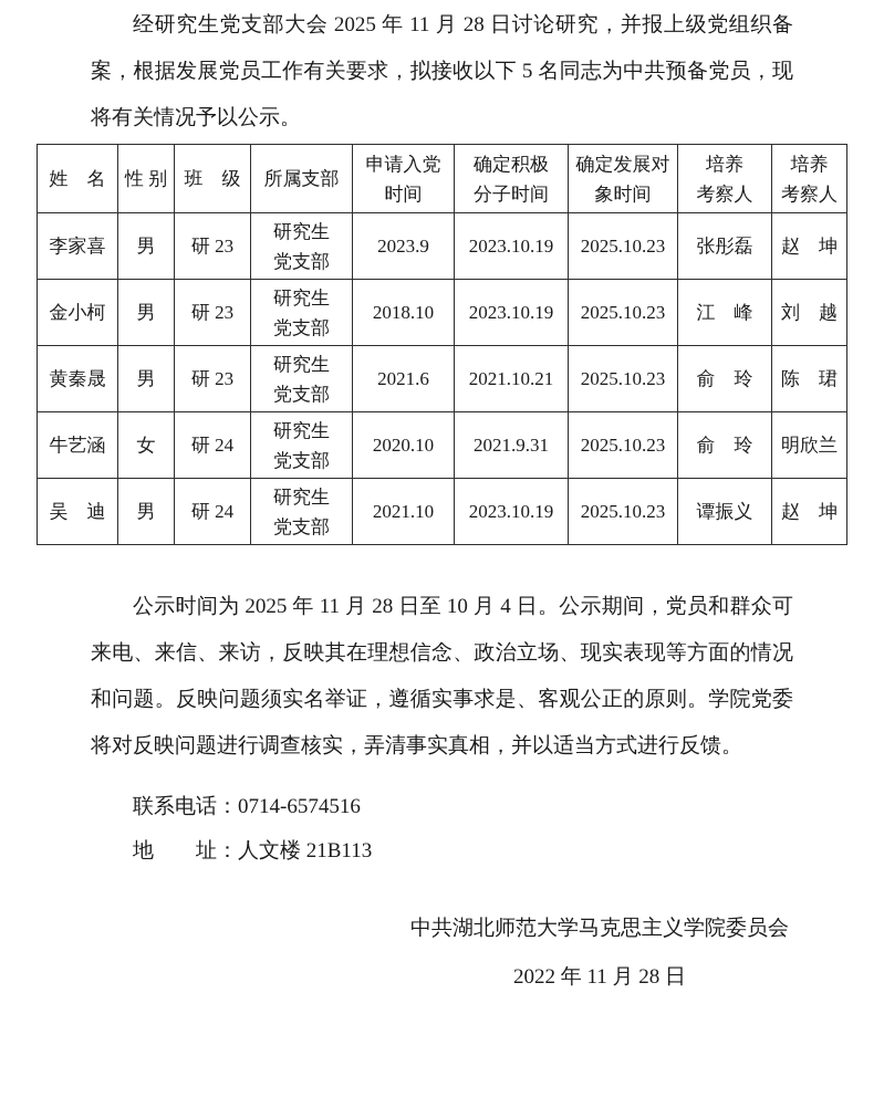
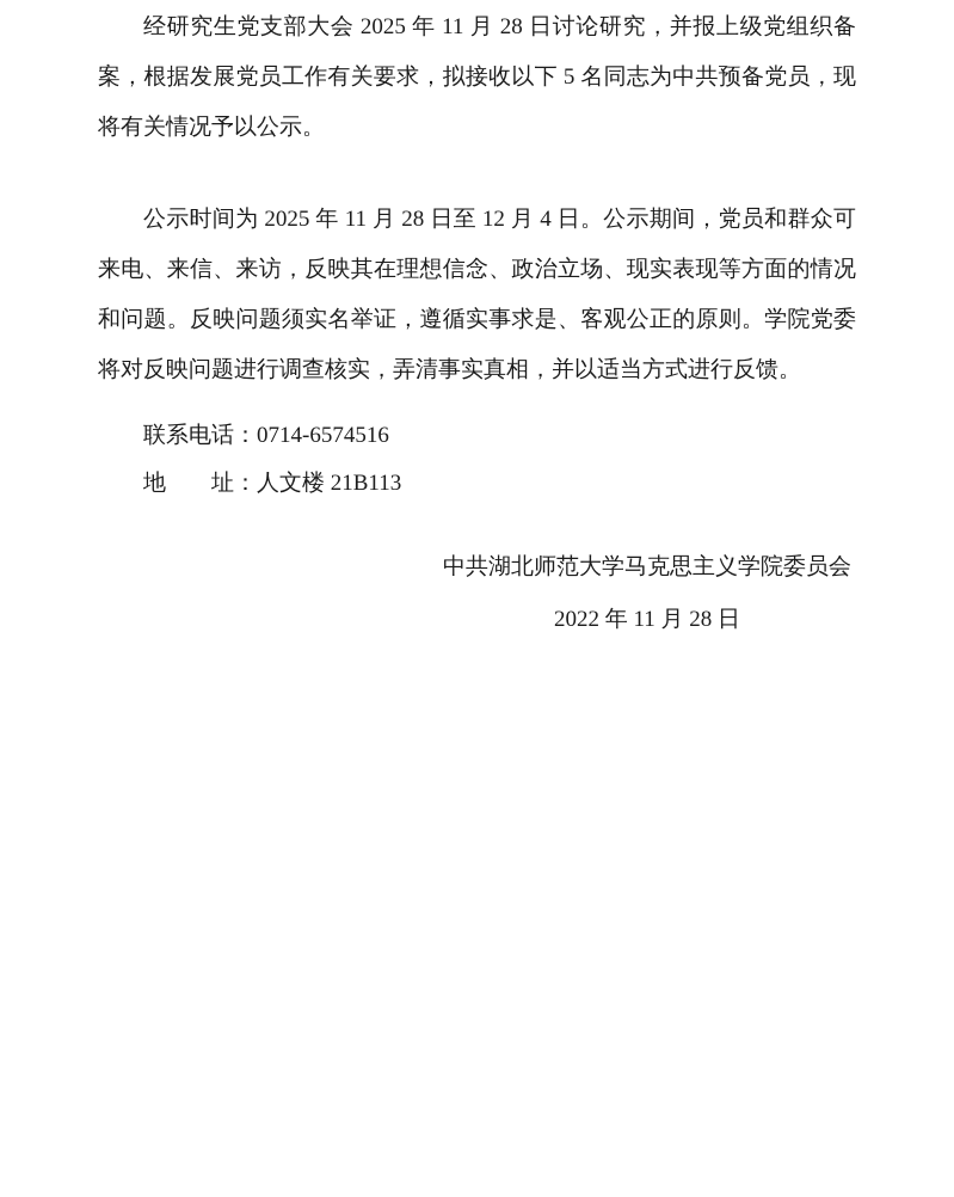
  经研究生党支部大会 2025 年 11 月 28 日讨论研究，并报上级党组织备案，根据发展党员工作有关要求，拟接收以下 5 名同志为中共预备党员，现将有关情况予以公示。
- 姓 名	性 别	班 级	所属支部	申请入党 时间	确定积极 分子时间	确定发展对 象时间	培养 考察人	培养 考察人
- 李家喜	男	研 23	研究生 党支部	2023.9	2023.10.19	2025.10.23	张彤磊	赵 坤
- 金小柯	男	研 23	研究生 党支部	2018.10	2023.10.19	2025.10.23	江 峰	刘 越
- 黄秦晟	男	研 23	研究生 党支部	2021.6	2021.10.21	2025.10.23	俞 玲	陈 珺
- 牛艺涵	女	研 24	研究生 党支部	2020.10	2021.9.31	2025.10.23	俞 玲	明欣兰
- 吴 迪	男	研 24	研究生 党支部	2021.10	2023.10.19	2025.10.23	谭振义	赵 坤
- 公示时间为 2025 年 11 月 28 日至 10 月 4 日。公示期间，党员和群众可来电、来信、来访，反映其在理想信念、政治立场、现实表现等方面的情况和问题。反映问题须实名举证，遵循实事求是、客观公正的原则。学院党委将对反映问题进行调查核实，弄清事实真相，并以适当方式进行反馈。
+ 公示时间为 2025 年 11 月 28 日至 12 月 4 日。公示期间，党员和群众可来电、来信、来访，反映其在理想信念、政治立场、现实表现等方面的情况和问题。反映问题须实名举证，遵循实事求是、客观公正的原则。学院党委将对反映问题进行调查核实，弄清事实真相，并以适当方式进行反馈。
  联系电话：0714-6574516
  地 址：人文楼 21B113
  中共湖北师范大学马克思主义学院委员会
  2022 年 11 月 28 日
